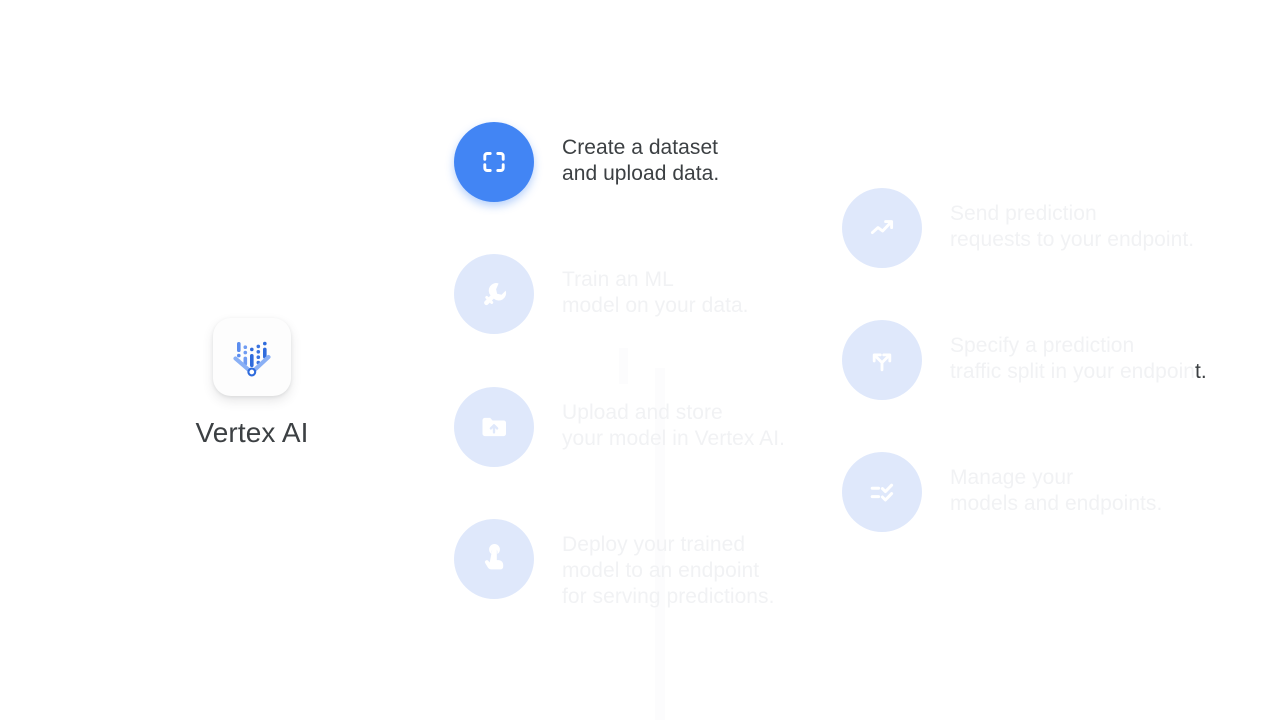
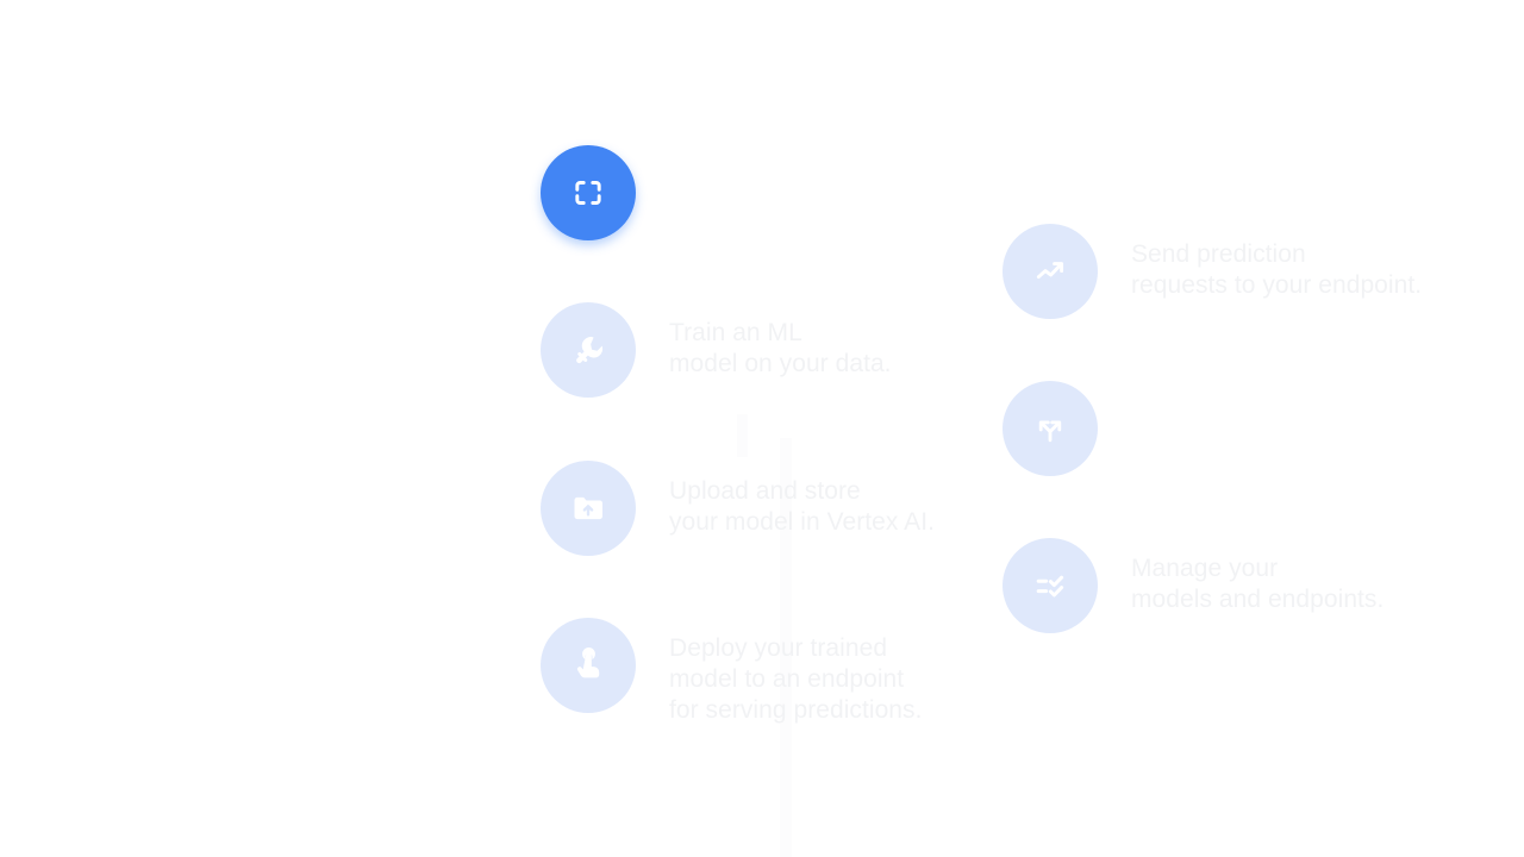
- Vertex AI
- Create a dataset
- and upload data.
- traffic split in your endpoint.
